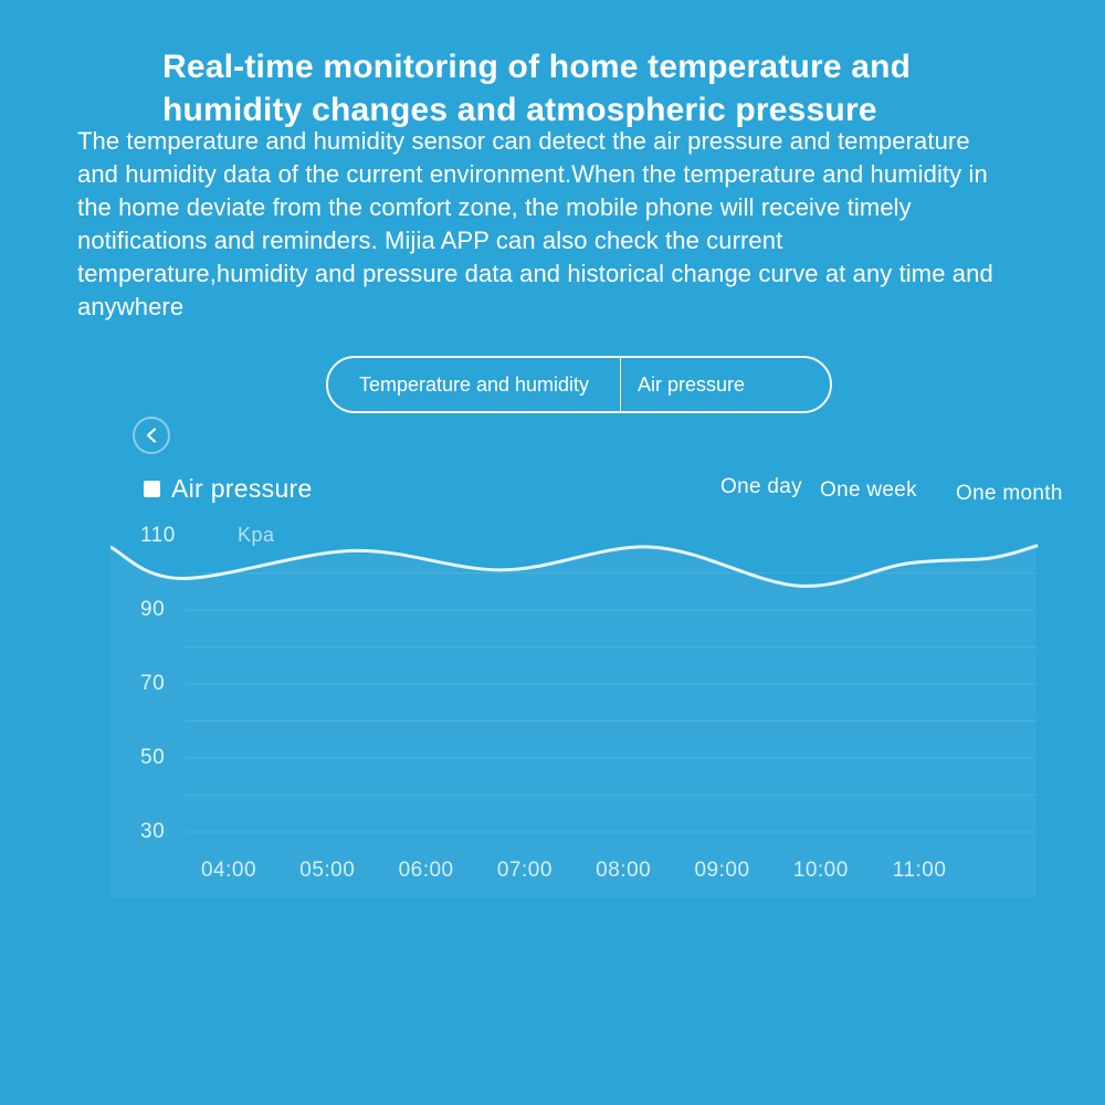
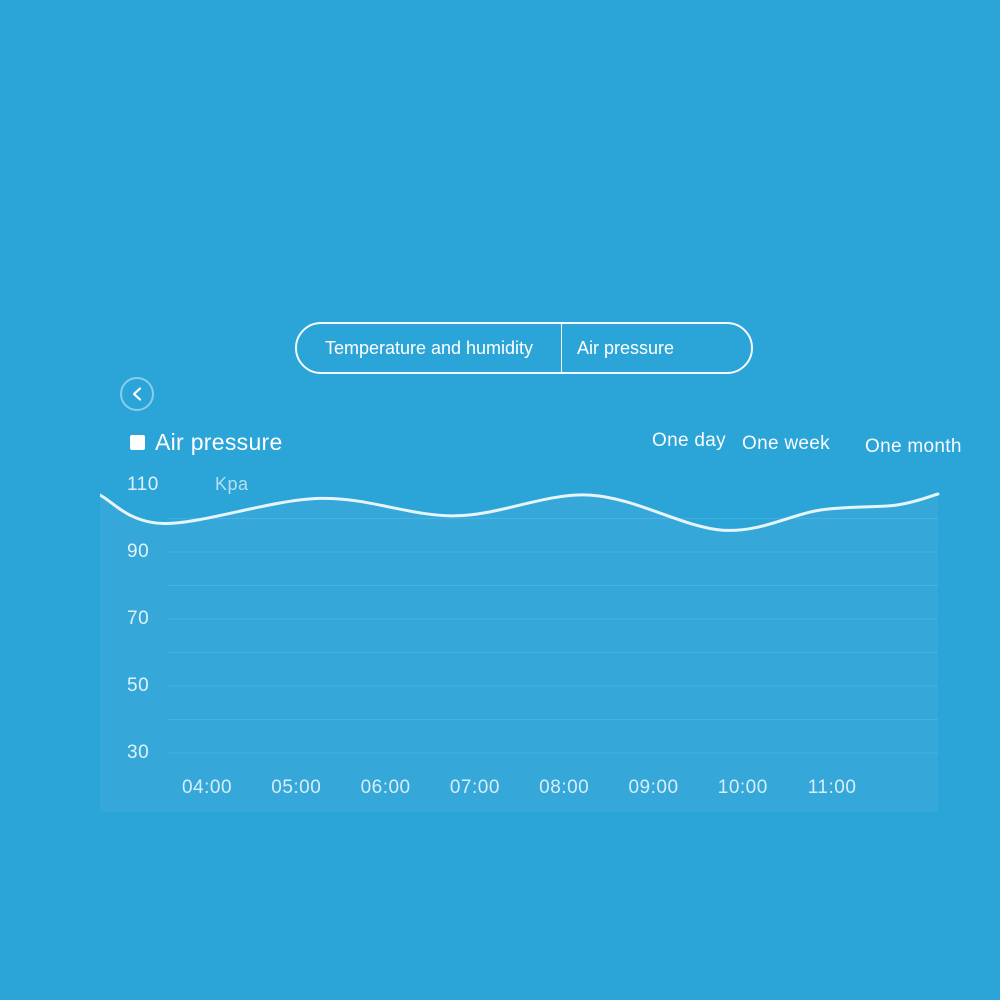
- Real-time monitoring of home temperature and
- humidity changes and atmospheric pressure
- The temperature and humidity sensor can detect the air pressure and temperature
- and humidity data of the current environment.When the temperature and humidity in
- the home deviate from the comfort zone, the mobile phone will receive timely
- notifications and reminders. Mijia APP can also check the current
- temperature,humidity and pressure data and historical change curve at any time and
- anywhere
  Temperature and humidity
  Air pressure
  Air pressure
  One day
  One week
  One month
  Kpa
  110
  90
  70
  50
  30
  04:00
  05:00
  06:00
  07:00
  08:00
  09:00
  10:00
  11:00
